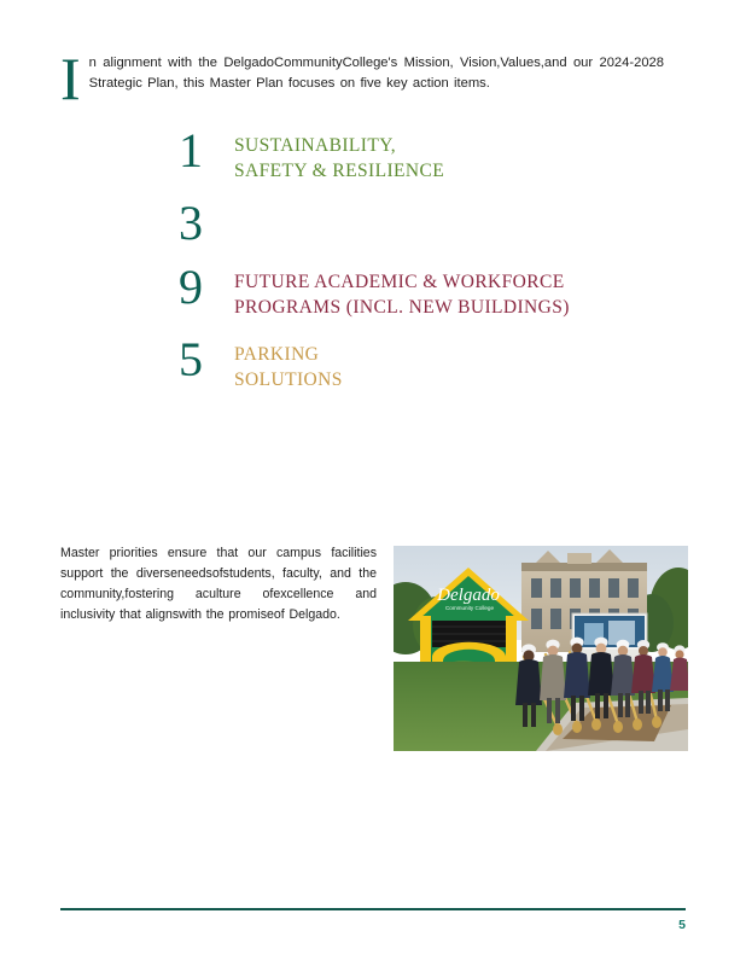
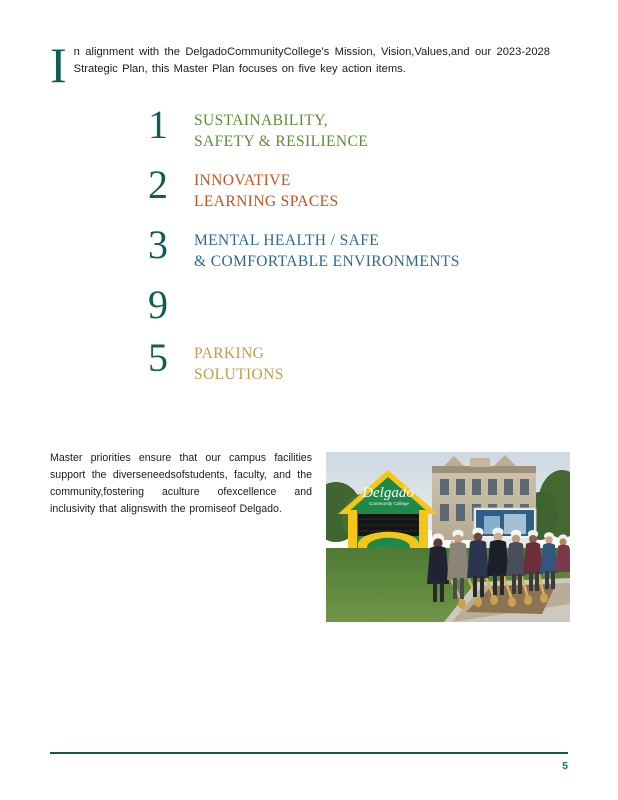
  I
- n alignment with the DelgadoCommunityCollege's Mission, Vision,Values,and our 2024-2028 Strategic Plan, this Master Plan focuses on five key action items.
+ n alignment with the DelgadoCommunityCollege's Mission, Vision,Values,and our 2023-2028 Strategic Plan, this Master Plan focuses on five key action items.
  1
  SUSTAINABILITY,
  SAFETY & RESILIENCE
+ 2
+ INNOVATIVE
+ LEARNING SPACES
  3
+ MENTAL HEALTH / SAFE
+ & COMFORTABLE ENVIRONMENTS
  9
- FUTURE ACADEMIC & WORKFORCE
- PROGRAMS (INCL. NEW BUILDINGS)
  5
  PARKING
  SOLUTIONS
  Master priorities ensure that our campus facilities support the diverseneedsofstudents, faculty, and the community,fostering aculture ofexcellence and inclusivity that alignswith the promiseof Delgado.
  Delgado
  5
